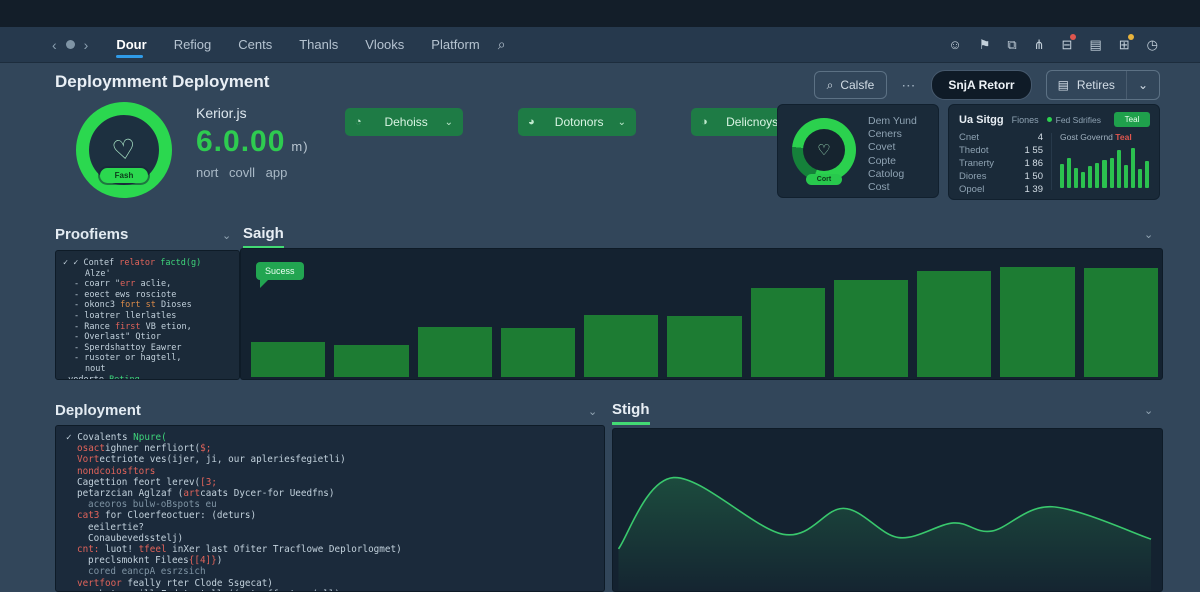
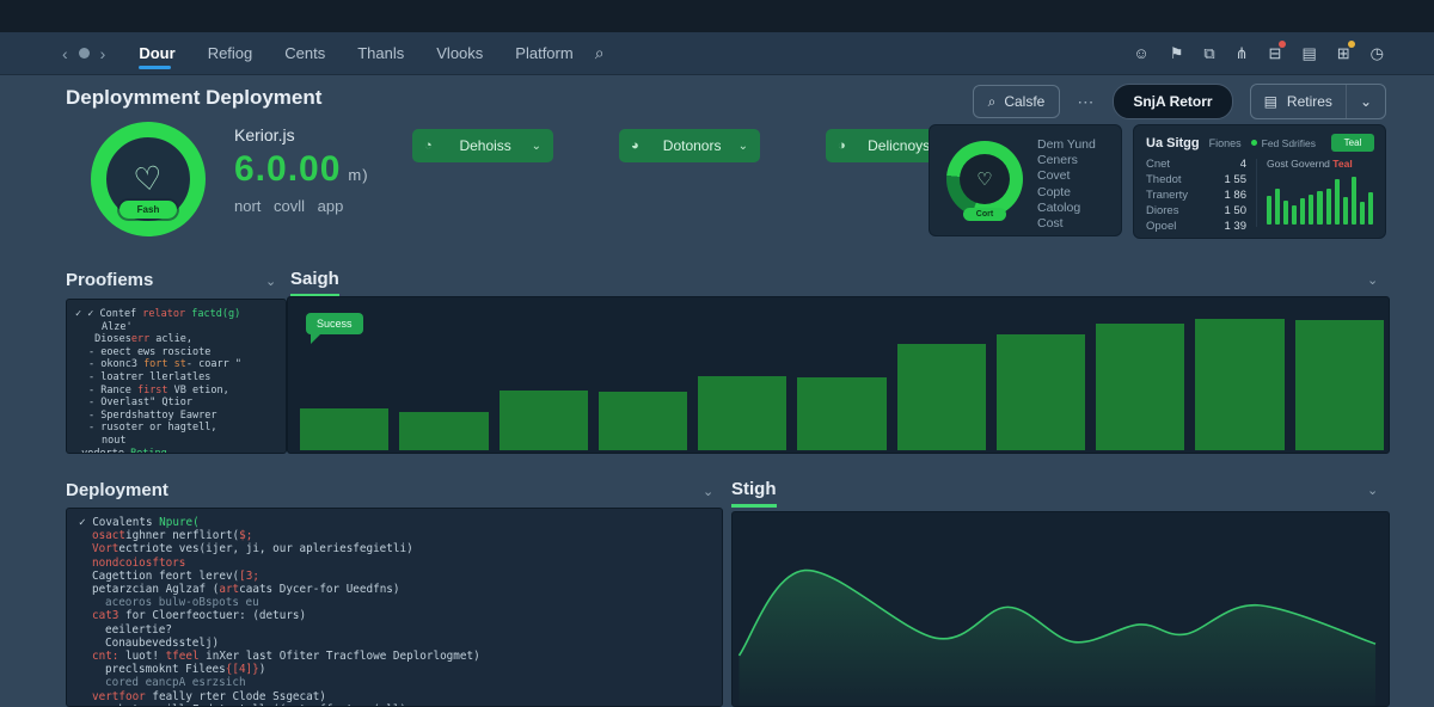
  ‹
  ›
  Dour
  Refiog
  Cents
  Thanls
  Vlooks
  Platform
  ⌕
  ☺
  ⚑
  ⧉
  ⋔
  ⊟
  ▤
  ⊞
  ◷
  Deploymment Deployment
  ⌕
  Calsfe
  ⋯
  SnjA Retorr
  ▤
  Retires
  ⌄
  Fash
  Kerior.js
  6.0.00 m)
  nort covll app
  ◔
  Dehoiss
  ⌄
  ◕
  Dotonors
  ⌄
  ◑
  Delicnoys
  ♡
  Dem Yund
  Ceners
  Covet
  Copte
  Catolog
  Cost
  Ua Sitgg
  Fiones
  Fed Sdrifies
  Teal
  Cnet
  4
  Thedot
  1 55
  Tranerty
  1 86
  Diores
  1 50
  Opoel
  1 39
  Gost Governd Teal
  Proofiems
  ⌄
  Saigh
  ⌄
  ✓ ✓ Contef relator factd(g)
  Alze'
- - coarr "err aclie,
+ Dioseserr aclie,
  - eoect ews rosciote
- - okonc3 fort st Dioses
+ - okonc3 fort st- coarr "
  - loatrer llerlatles
  - Rance first VB etion,
  - Overlast" Qtior
  - Sperdshattoy Eawrer
  - rusoter or hagtell,
  nout
  Sucess
  Deployment
  ⌄
  Stigh
  ⌄
  ✓ Covalents Npure(
  osactighner nerfliort($;
  Vortectriote ves(ijer, ji, our apleriesfegietli)
  nondcoiosftors
  Cagettion feort lerev([3;
  petarzcian Aglzaf (artcaats Dycer-for Ueedfns)
  aceoros bulw-oBspots eu
  cat3 for Cloerfeoctuer: (deturs)
  eeilertie?
  Conaubevedsstelj)
  cnt: luot! tfeel inXer last Ofiter Tracflowe Deplorlogmet)
  preclsmoknt Filees{[4]})
  cored eancpA esrzsich
  vertfoor feally rter Clode Ssgecat)
